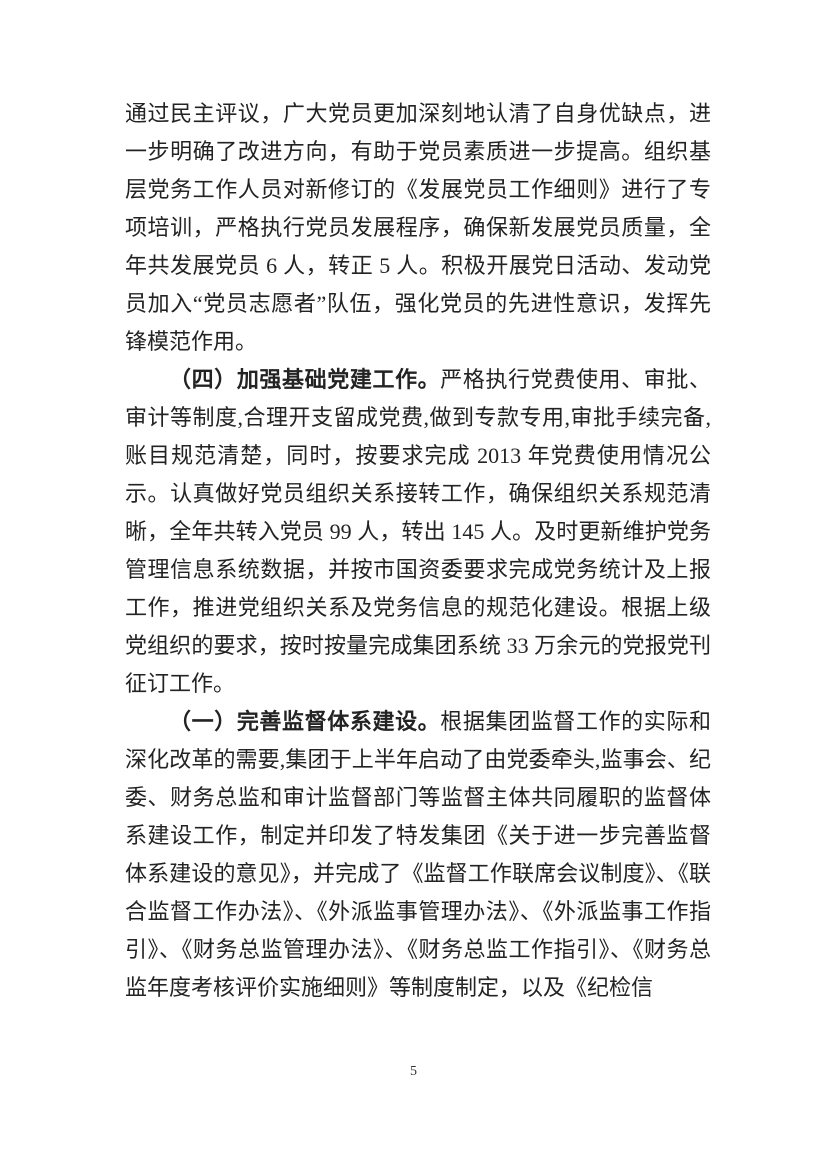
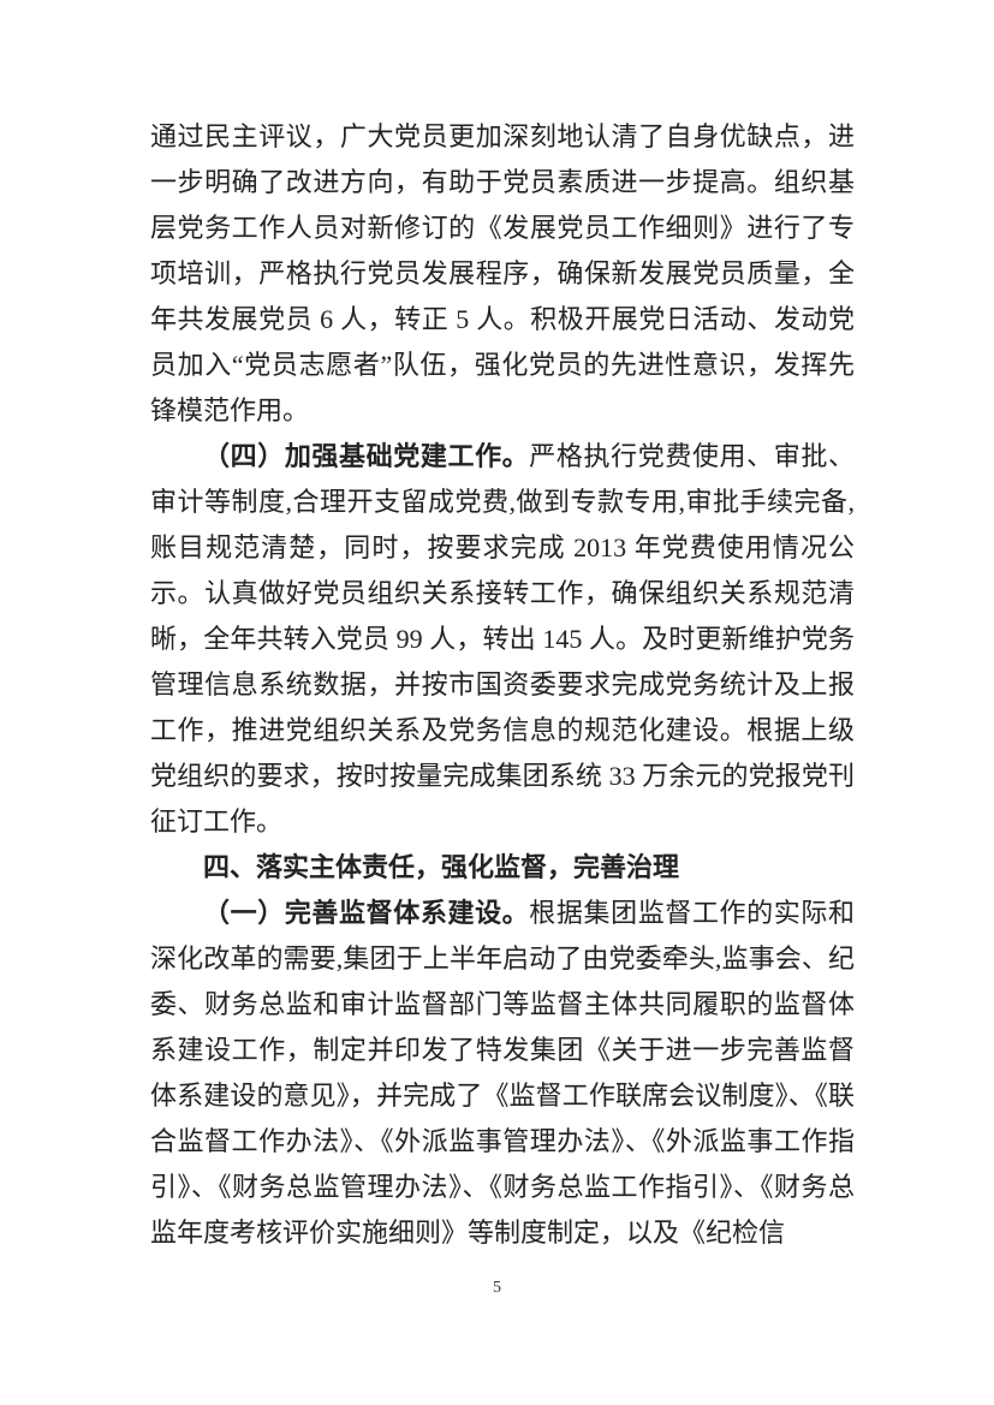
  通过民主评议，广大党员更加深刻地认清了自身优缺点，进一步明确了改进方向，有助于党员素质进一步提高。组织基层党务工作人员对新修订的《发展党员工作细则》进行了专项培训，严格执行党员发展程序，确保新发展党员质量，全年共发展党员 6 人，转正 5 人。积极开展党日活动、发动党员加入“党员志愿者”队伍，强化党员的先进性意识，发挥先锋模范作用。
  （四）加强基础党建工作。严格执行党费使用、审批、审计等制度,合理开支留成党费,做到专款专用,审批手续完备,账目规范清楚，同时，按要求完成 2013 年党费使用情况公示。认真做好党员组织关系接转工作，确保组织关系规范清晰，全年共转入党员 99 人，转出 145 人。及时更新维护党务管理信息系统数据，并按市国资委要求完成党务统计及上报工作，推进党组织关系及党务信息的规范化建设。根据上级党组织的要求，按时按量完成集团系统 33 万余元的党报党刊征订工作。
+ 四、落实主体责任，强化监督，完善治理
  （一）完善监督体系建设。根据集团监督工作的实际和深化改革的需要,集团于上半年启动了由党委牵头,监事会、纪委、财务总监和审计监督部门等监督主体共同履职的监督体系建设工作，制定并印发了特发集团《关于进一步完善监督体系建设的意见》，并完成了《监督工作联席会议制度》、《联合监督工作办法》、《外派监事管理办法》、《外派监事工作指引》、《财务总监管理办法》、《财务总监工作指引》、《财务总监年度考核评价实施细则》等制度制定，以及《纪检信
  5
